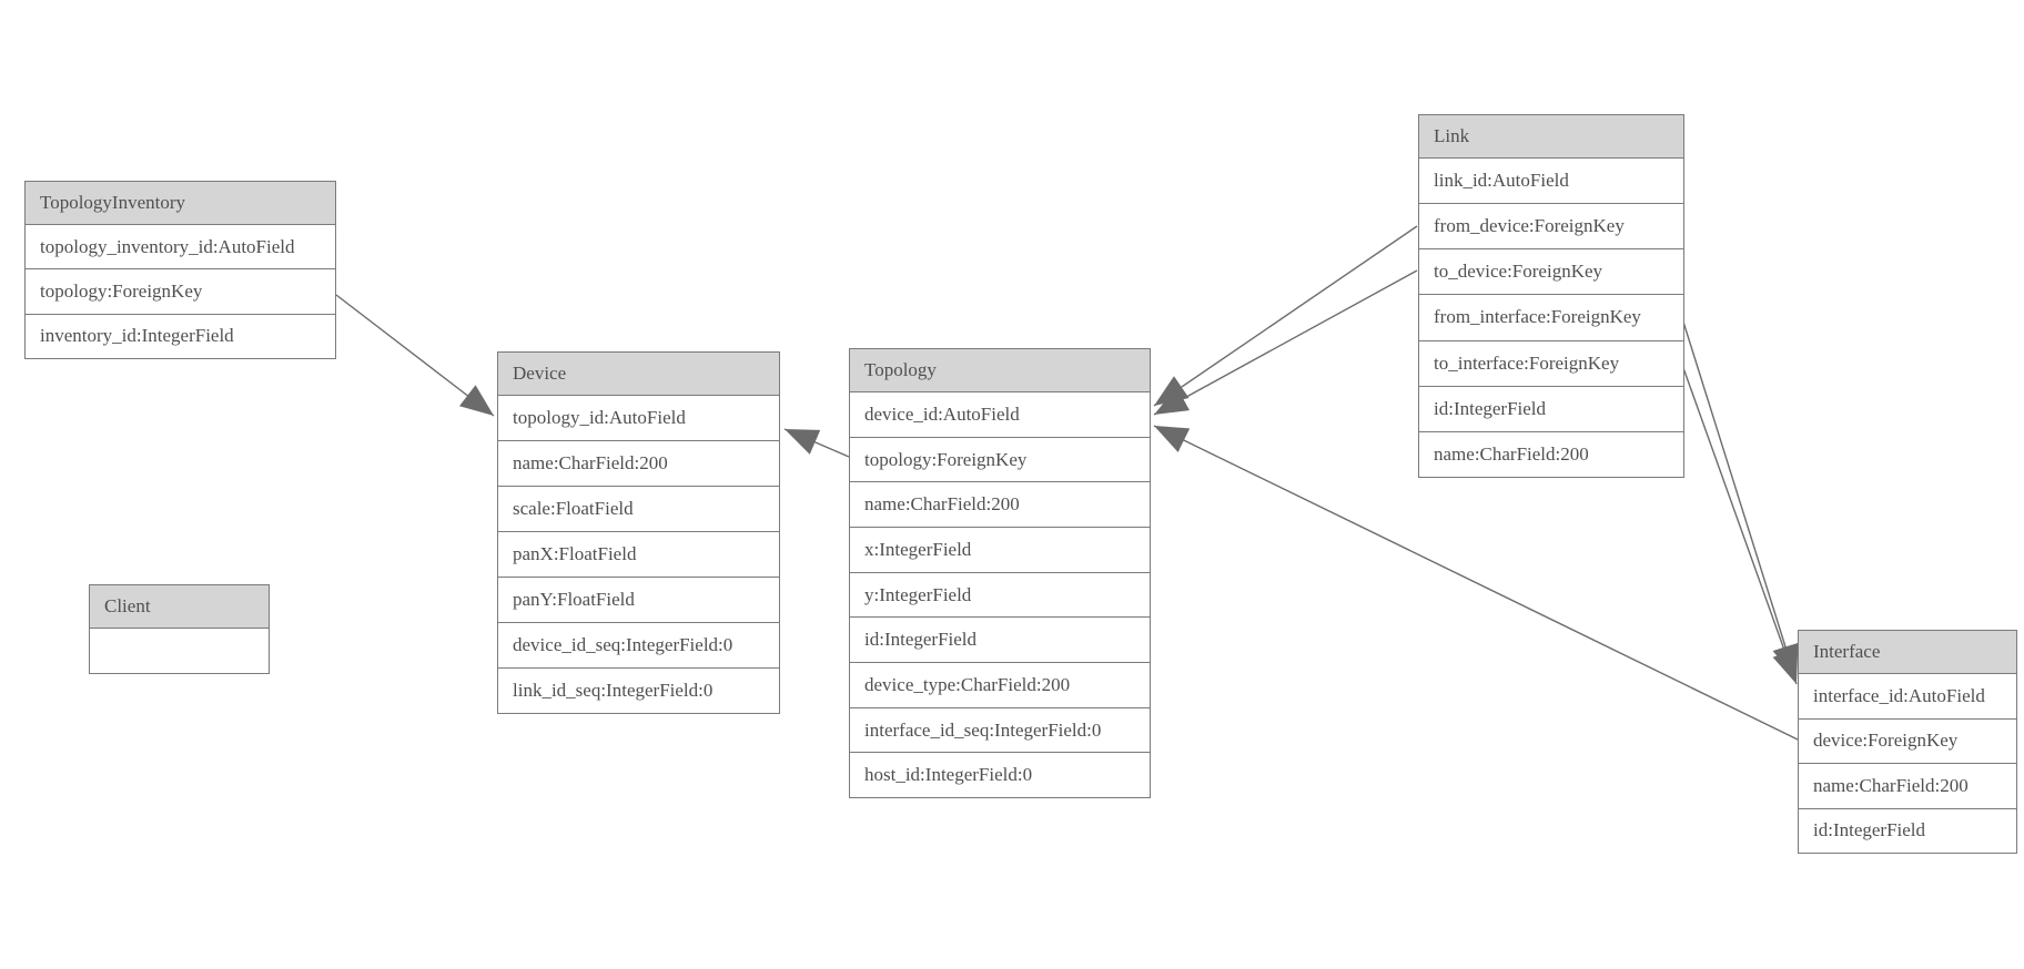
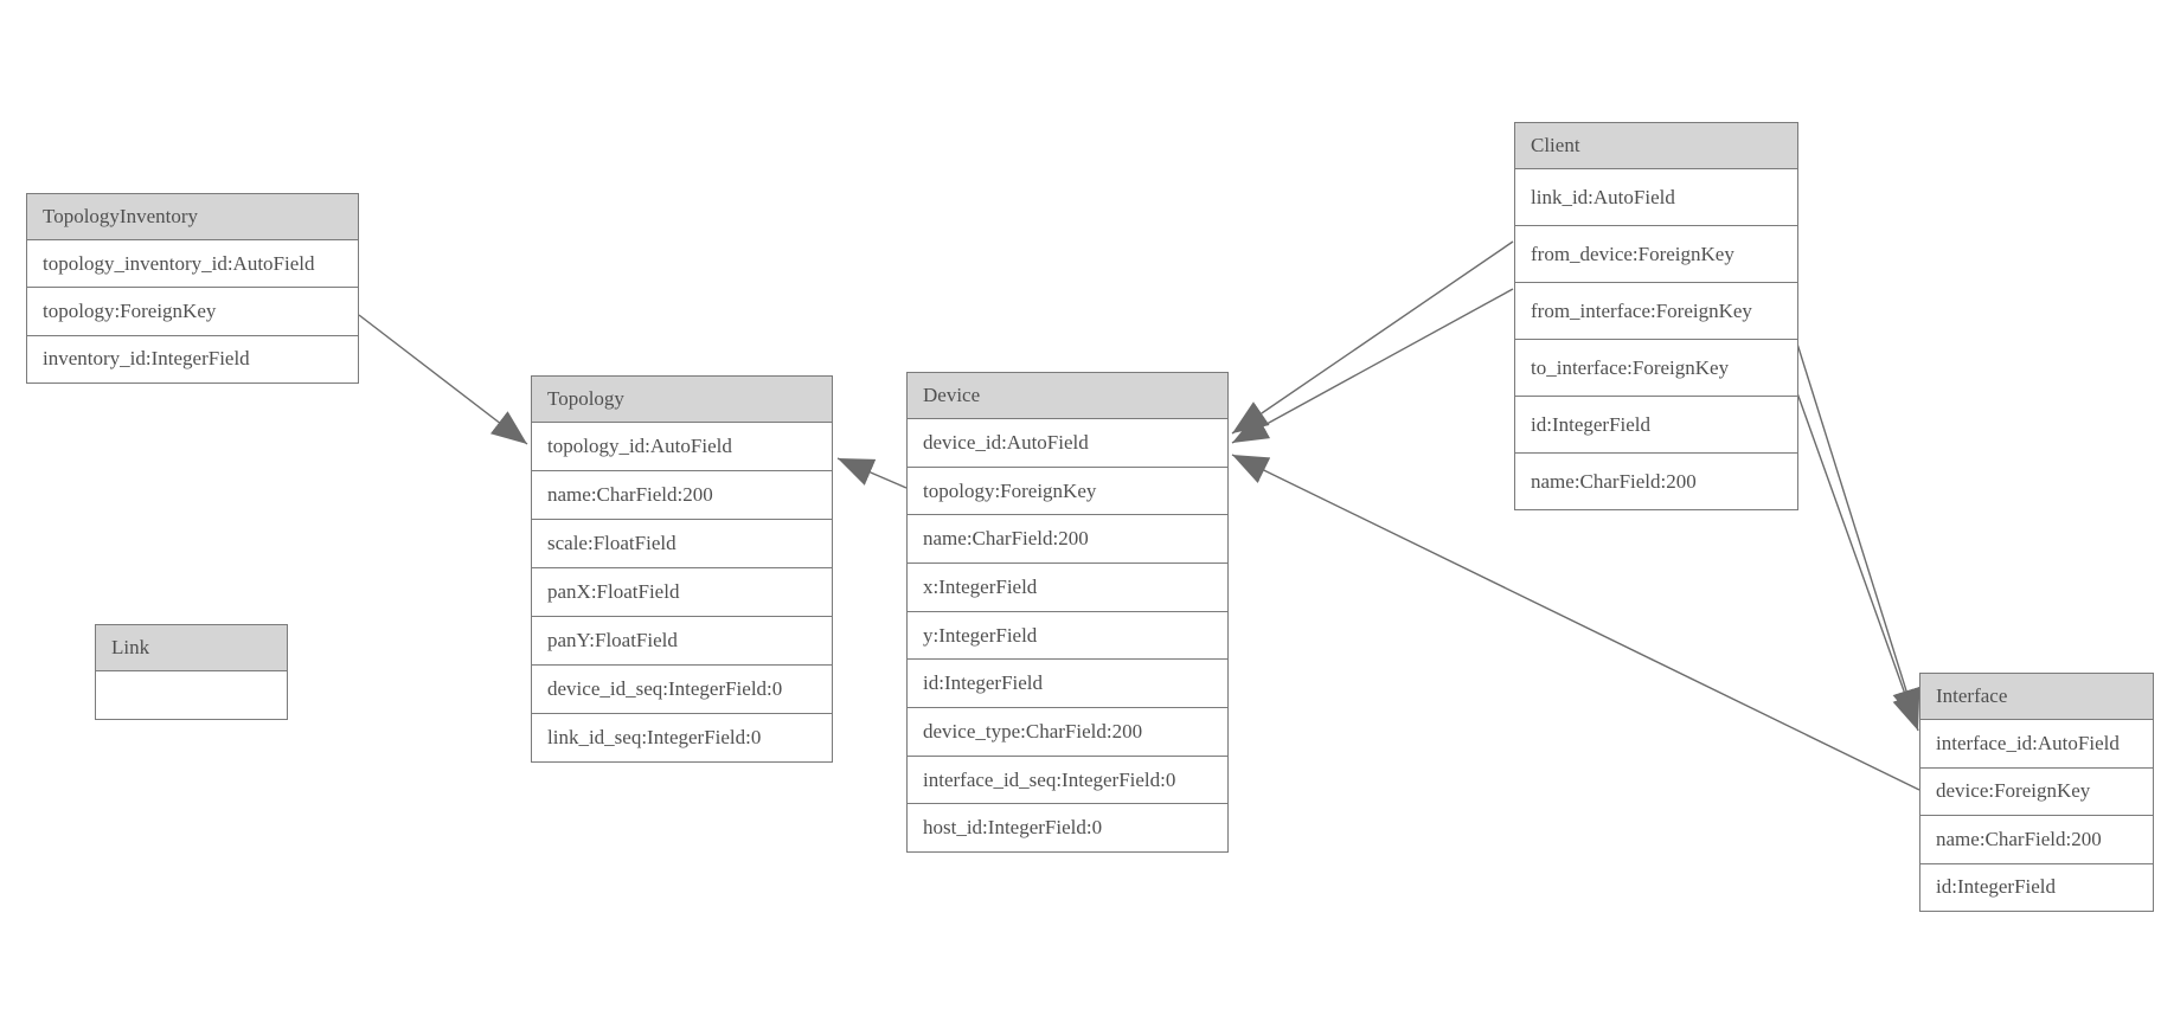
  TopologyInventory
  topology_inventory_id:AutoField
  topology:ForeignKey
  inventory_id:IntegerField
- Device
+ Topology
  topology_id:AutoField
  name:CharField:200
  scale:FloatField
  panX:FloatField
  panY:FloatField
  device_id_seq:IntegerField:0
  link_id_seq:IntegerField:0
- Client
+ Link
- Topology
+ Device
  device_id:AutoField
  topology:ForeignKey
  name:CharField:200
  x:IntegerField
  y:IntegerField
  id:IntegerField
  device_type:CharField:200
  interface_id_seq:IntegerField:0
  host_id:IntegerField:0
- Link
+ Client
  link_id:AutoField
  from_device:ForeignKey
- to_device:ForeignKey
  from_interface:ForeignKey
  to_interface:ForeignKey
  id:IntegerField
  name:CharField:200
  Interface
  interface_id:AutoField
  device:ForeignKey
  name:CharField:200
  id:IntegerField
